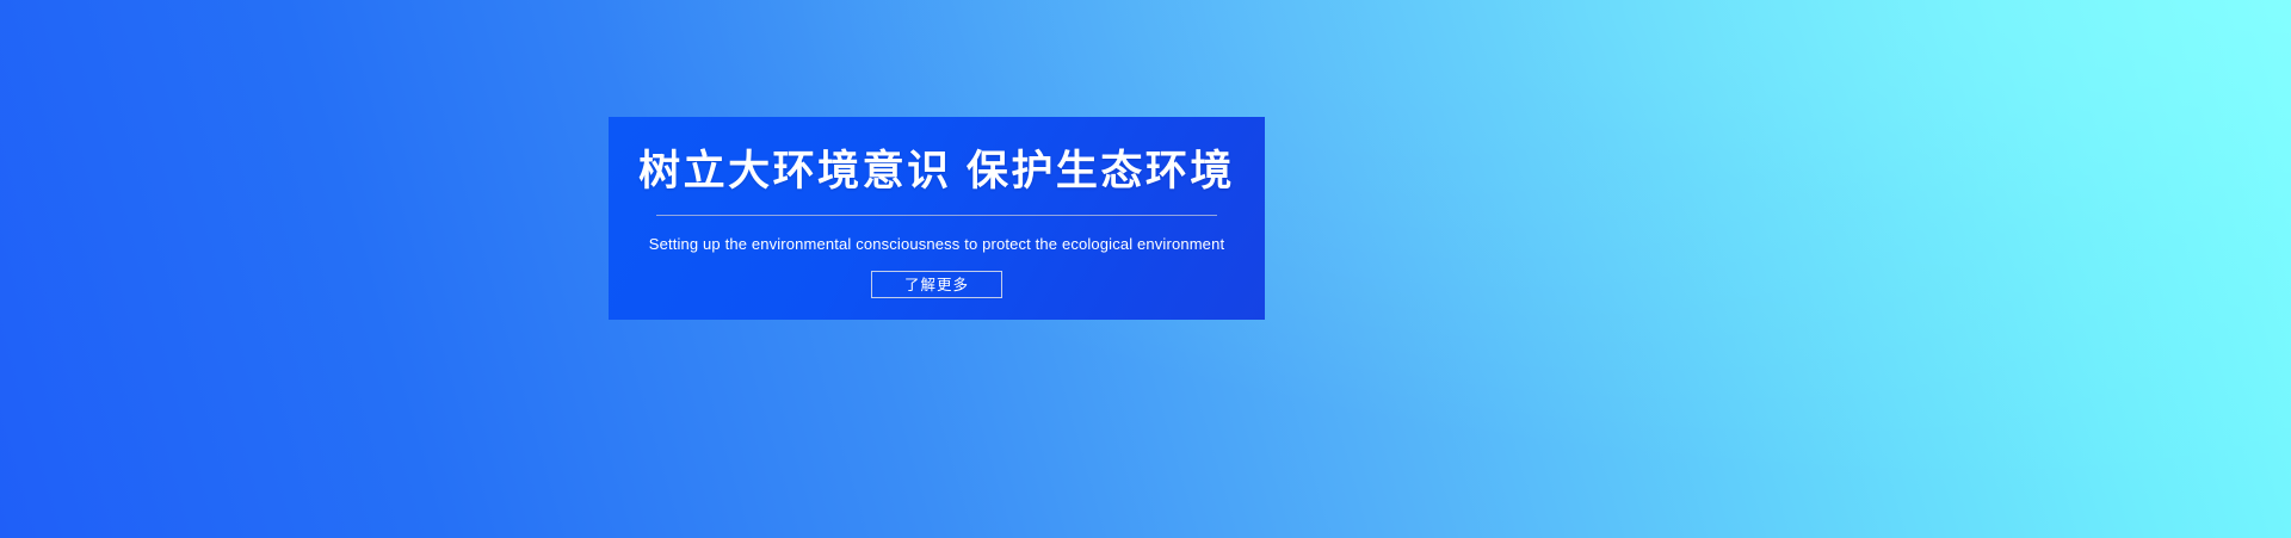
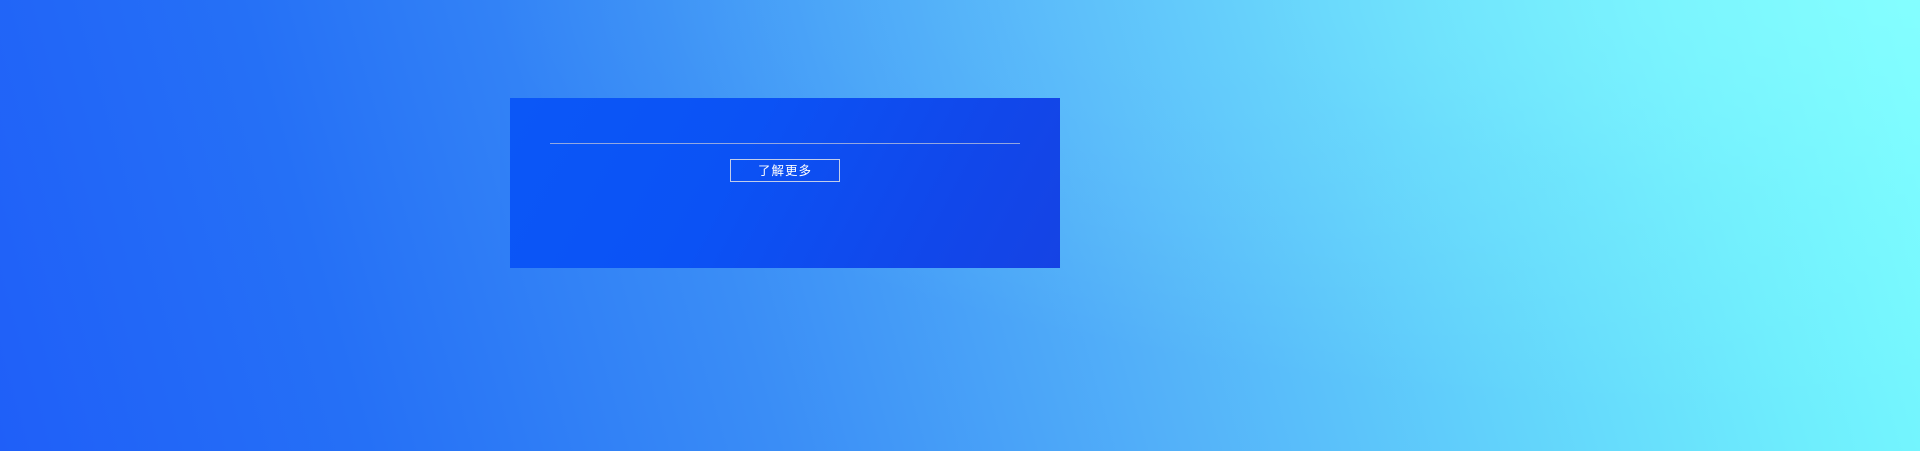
- 树立大环境意识 保护生态环境
- Setting up the environmental consciousness to protect the ecological environment
  了解更多
